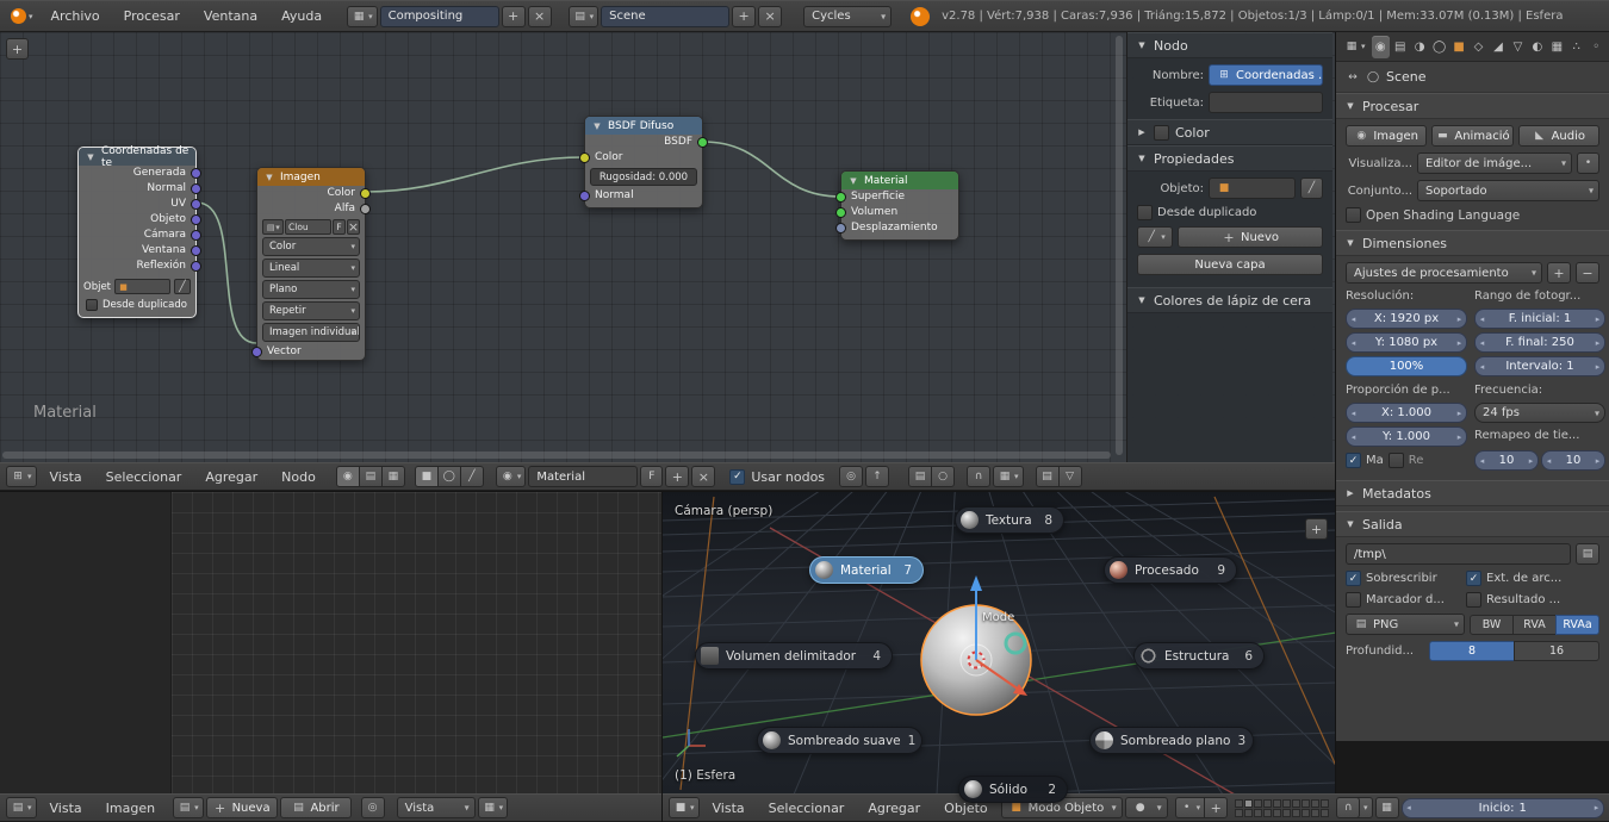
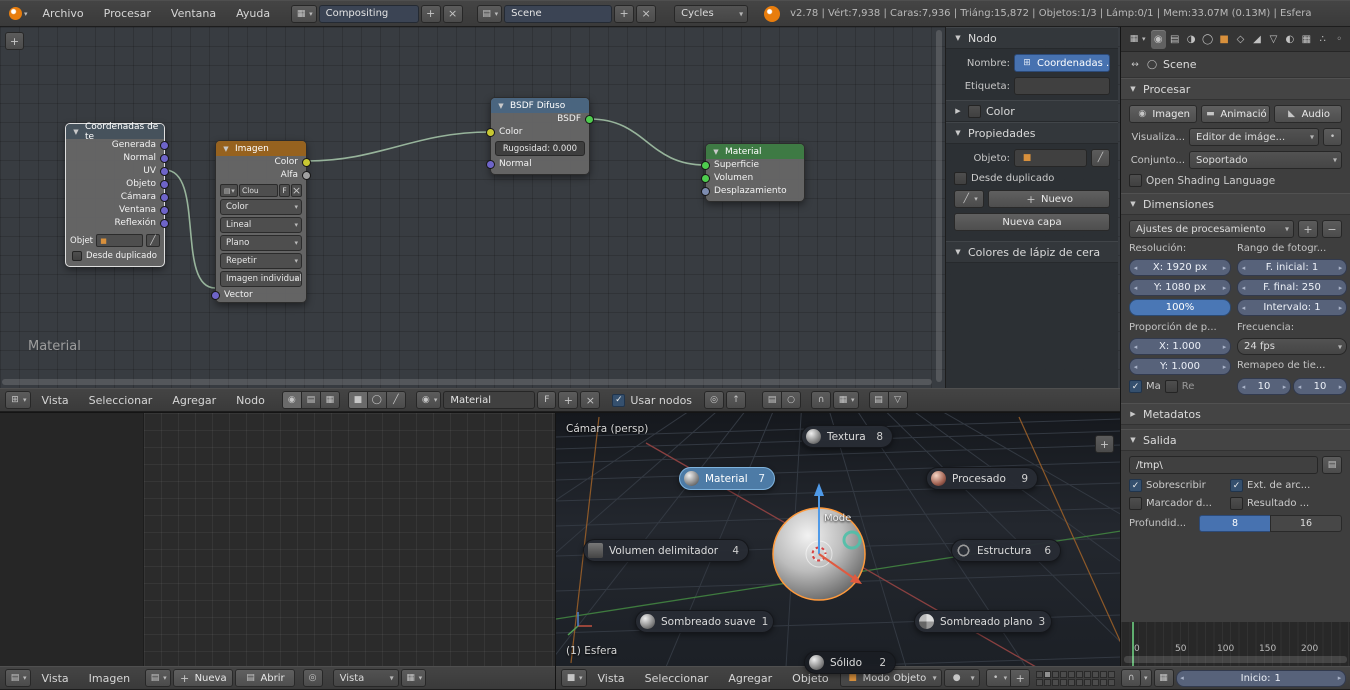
  Archivo
  Procesar
  Ventana
  Ayuda
  Compositing
  Scene
  Cycles
  v2.78 | Vért:7,938 | Caras:7,936 | Triáng:15,872 | Objetos:1/3 | Lámp:0/1 | Mem:33.07M (0.13M) | Esfera
  Coordenadas de te
  Generada
  Normal
  UV
  Objeto
  Cámara
  Ventana
  Reflexión
  Objet
  Desde duplicado
  Imagen
  Color
  Alfa
  Clou
  F
  Color
  Lineal
  Plano
  Repetir
  Imagen individual
  Vector
  BSDF Difuso
  BSDF
  Color
  Rugosidad: 0.000
  Normal
  Material
  Superficie
  Volumen
  Desplazamiento
  Material
  Nodo
  Nombre:
  Coordenadas .
  Etiqueta:
  Color
  Propiedades
  Objeto:
  Desde duplicado
  Nuevo
  Nueva capa
  Colores de lápiz de cera
  Vista
  Seleccionar
  Agregar
  Nodo
  Material
  F
  Usar nodos
  Vista
  Imagen
  Nueva
  Abrir
  Vista
  Cámara (persp)
  (1) Esfera
  Mode
  Textura
  8
  Material
  7
  Procesado
  9
  Volumen delimitador
  4
  Estructura
  6
  Sombreado suave
  1
  Sombreado plano
  3
  Sólido
  2
  Vista
  Seleccionar
  Agregar
  Objeto
  Modo Objeto
  Scene
  Procesar
  Imagen
  Animació
  Audio
  Visualiza...
  Editor de imáge...
  Conjunto...
  Soportado
  Open Shading Language
  Dimensiones
  Ajustes de procesamiento
  Resolución:
  Rango de fotogr...
  X: 1920 px
  F. inicial: 1
  Y: 1080 px
  F. final: 250
  100%
  Intervalo: 1
  Proporción de p...
  Frecuencia:
  X: 1.000
  24 fps
  Y: 1.000
  Remapeo de tie...
  Ma
  Re
  10
  10
  Metadatos
  Salida
  /tmp\
  Sobrescribir
  Ext. de arc...
  Marcador d...
  Resultado ...
- PNG
- BW
- RVA
- RVAa
  Profundid...
  8
  16
+ 0
+ 50
+ 100
+ 150
+ 200
  Inicio:
  1
